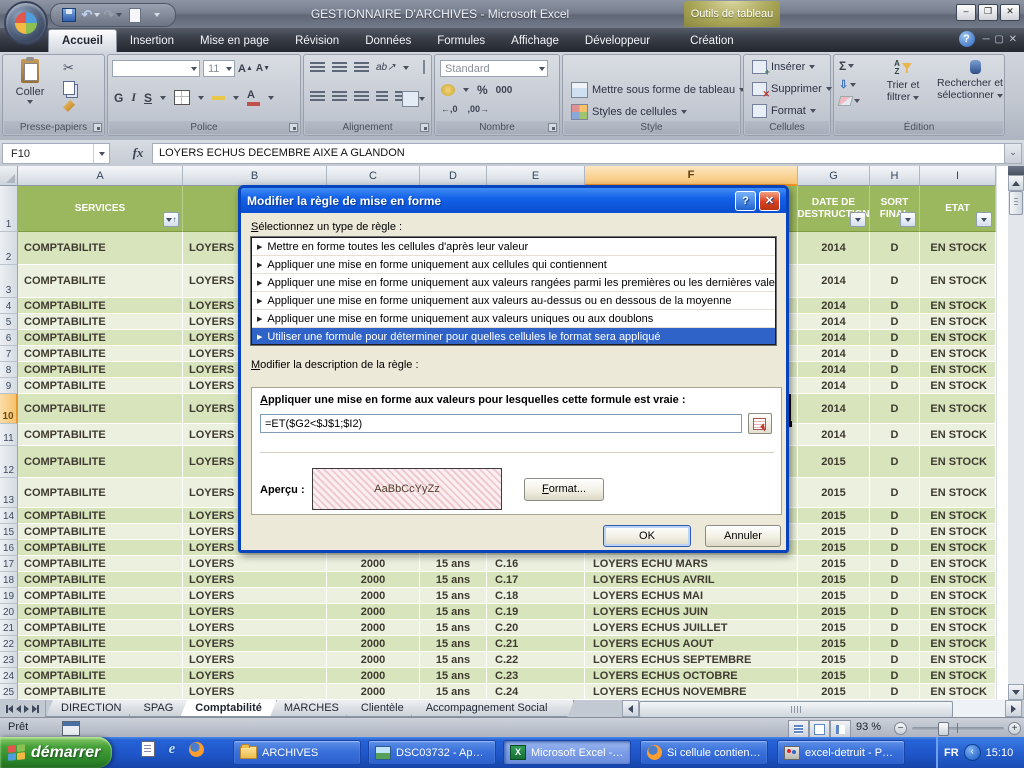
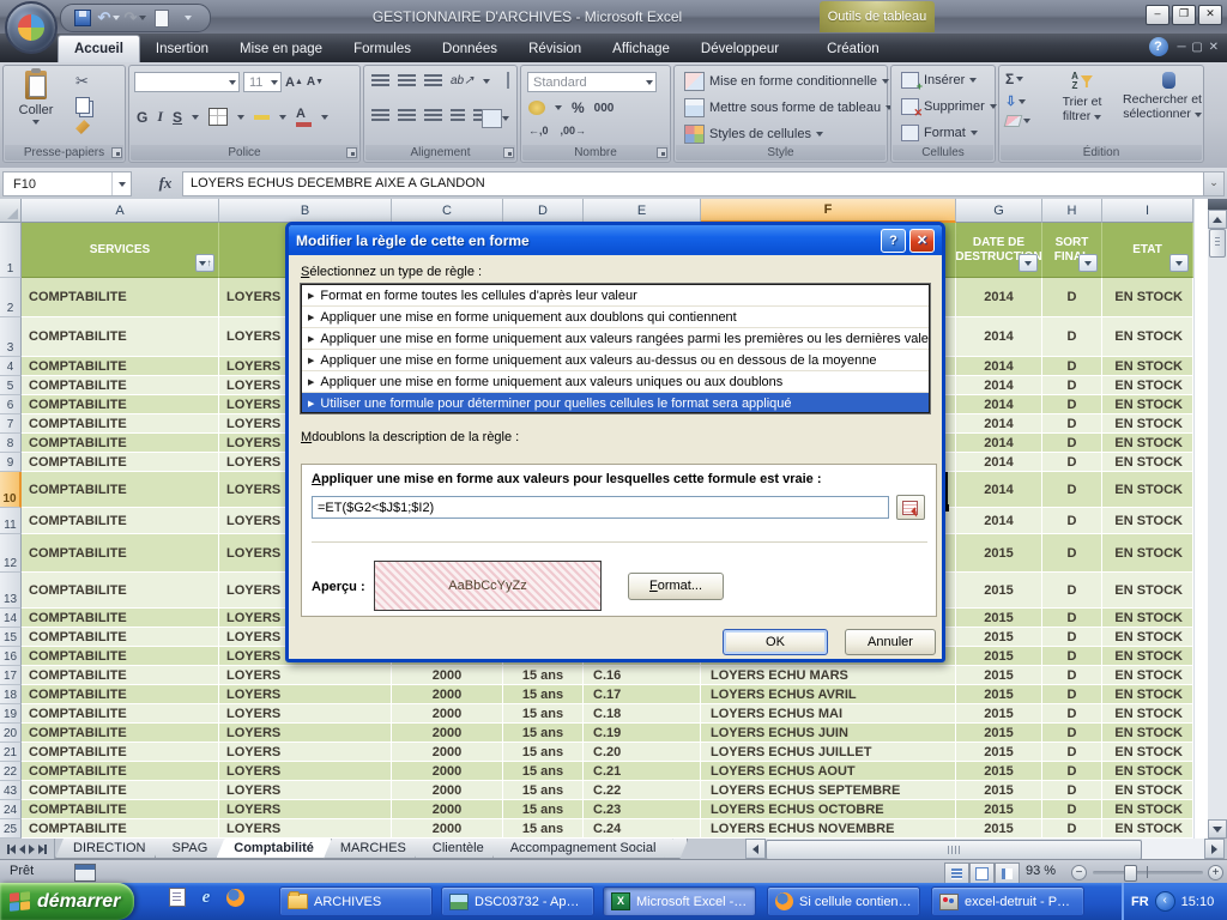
  GESTIONNAIRE D'ARCHIVES - Microsoft Excel
  Outils de tableau
  –
  ❐
  ✕
  ↶
  ↷
  Accueil
  Insertion
  Mise en page
- Révision
+ Formules
  Données
- Formules
+ Révision
  Affichage
  Développeur
  Création
  ?
  ─ ▢ ✕
  Coller
  ✂
  Presse-papiers
  11
  A
  A
  G
  I
  S
  A
  Police
  ab↗
  Alignement
  Standard
  %
  000
  ←,0
  ,00→
  Nombre
+ Mise en forme conditionnelle
  Mettre sous forme de tableau
  Styles de cellules
  Style
  +
  Insérer
  ✕
  Supprimer
  Format
  Cellules
  Σ
  ⇩
  A
  Z
  Trier et
  filtrer
  Rechercher et
  sélectionner
  Édition
  F10
  fx
  LOYERS ECHUS DECEMBRE AIXE A GLANDON
  ⌄
  A
  B
  C
  D
  E
  F
  G
  H
  I
  1
  SERVICES
  ↑
  DATE DE DESTRUCTN
  SORT FIN
  ETAT
  2
  COMPTABILITE
  LOYERS
  2014
  D
  EN STOCK
  3
  COMPTABILITE
  LOYERS
  2014
  D
  EN STOCK
  4
  COMPTABILITE
  LOYERS
  2014
  D
  EN STOCK
  5
  COMPTABILITE
  LOYERS
  2014
  D
  EN STOCK
  6
  COMPTABILITE
  LOYERS
  2014
  D
  EN STOCK
  7
  COMPTABILITE
  LOYERS
  2014
  D
  EN STOCK
  8
  COMPTABILITE
  LOYERS
  2014
  D
  EN STOCK
  9
  COMPTABILITE
  LOYERS
  2014
  D
  EN STOCK
  10
  COMPTABILITE
  LOYERS
  2014
  D
  EN STOCK
  11
  COMPTABILITE
  LOYERS
  2014
  D
  EN STOCK
  12
  COMPTABILITE
  LOYERS
  2015
  D
  EN STOCK
  13
  COMPTABILITE
  LOYERS
  2015
  D
  EN STOCK
  14
  COMPTABILITE
  LOYERS
  2015
  D
  EN STOCK
  15
  COMPTABILITE
  LOYERS
  2015
  D
  EN STOCK
  16
  COMPTABILITE
  LOYERS
  2015
  D
  EN STOCK
  17
  COMPTABILITE
  LOYERS
  2000
  15 ans
  C.16
  LOYERS ECHU MARS
  2015
  D
  EN STOCK
  18
  COMPTABILITE
  LOYERS
  2000
  15 ans
  C.17
  LOYERS ECHUS AVRIL
  2015
  D
  EN STOCK
  19
  COMPTABILITE
  LOYERS
  2000
  15 ans
  C.18
  LOYERS ECHUS MAI
  2015
  D
  EN STOCK
  20
  COMPTABILITE
  LOYERS
  2000
  15 ans
  C.19
  LOYERS ECHUS JUIN
  2015
  D
  EN STOCK
  21
  COMPTABILITE
  LOYERS
  2000
  15 ans
  C.20
  LOYERS ECHUS JUILLET
  2015
  D
  EN STOCK
  22
  COMPTABILITE
  LOYERS
  2000
  15 ans
  C.21
  LOYERS ECHUS AOUT
  2015
  D
  EN STOCK
- 23
+ 43
  COMPTABILITE
  LOYERS
  2000
  15 ans
  C.22
  LOYERS ECHUS SEPTEMBRE
  2015
  D
  EN STOCK
  24
  COMPTABILITE
  LOYERS
  2000
  15 ans
  C.23
  LOYERS ECHUS OCTOBRE
  2015
  D
  EN STOCK
  25
  COMPTABILITE
  LOYERS
  2000
  15 ans
  C.24
  LOYERS ECHUS NOVEMBRE
  2015
  D
  EN STOCK
- Modifier la règle de mise en forme
+ Modifier la règle de cette en forme
  ?
  ✕
  Sélectionnez un type de règle :
- Mettre en forme toutes les cellules d'après leur valeur
+ Format en forme toutes les cellules d'après leur valeur
- Appliquer une mise en forme uniquement aux cellules qui contiennent
+ Appliquer une mise en forme uniquement aux doublons qui contiennent
  Appliquer une mise en forme uniquement aux valeurs rangées parmi les premières ou les dernières vale
  Appliquer une mise en forme uniquement aux valeurs au-dessus ou en dessous de la moyenne
  Appliquer une mise en forme uniquement aux valeurs uniques ou aux doublons
  Utiliser une formule pour déterminer pour quelles cellules le format sera appliqué
- Modifier la description de la règle :
+ Mdoublons la description de la règle :
  Appliquer une mise en forme aux valeurs pour lesquelles cette formule est vraie :
  =ET($G2<$J$1;$I2)
  Aperçu :
  AaBbCcYyZz
  Format...
  OK
  Annuler
  DIRECTION
  SPAG
  Comptabilité
  MARCHES
  Clientèle
  Accompagnement Social
  Prêt
  93 %
  −
  +
  démarrer
  e
  ARCHIVES
  DSC03732 - Aper..
  X
  Microsoft Excel - ...
  Si cellule contient l.
  excel-detruit - Pain
  FR
  ‹
  15:10
